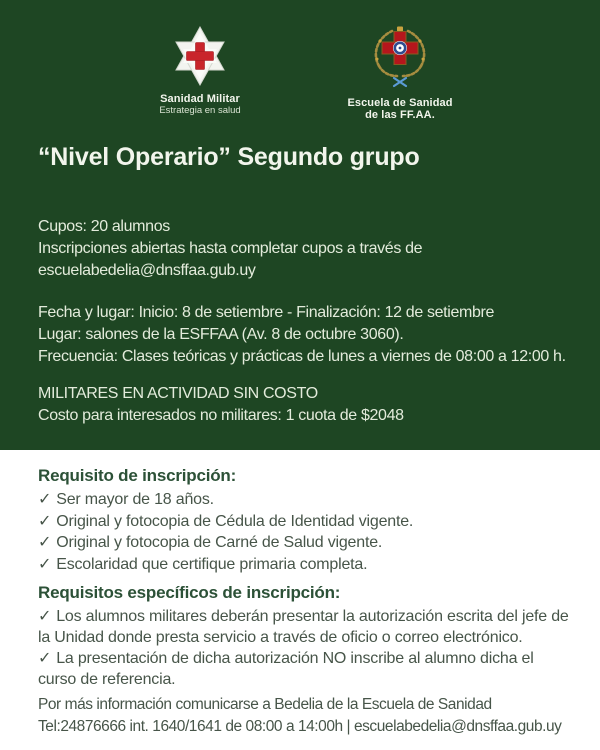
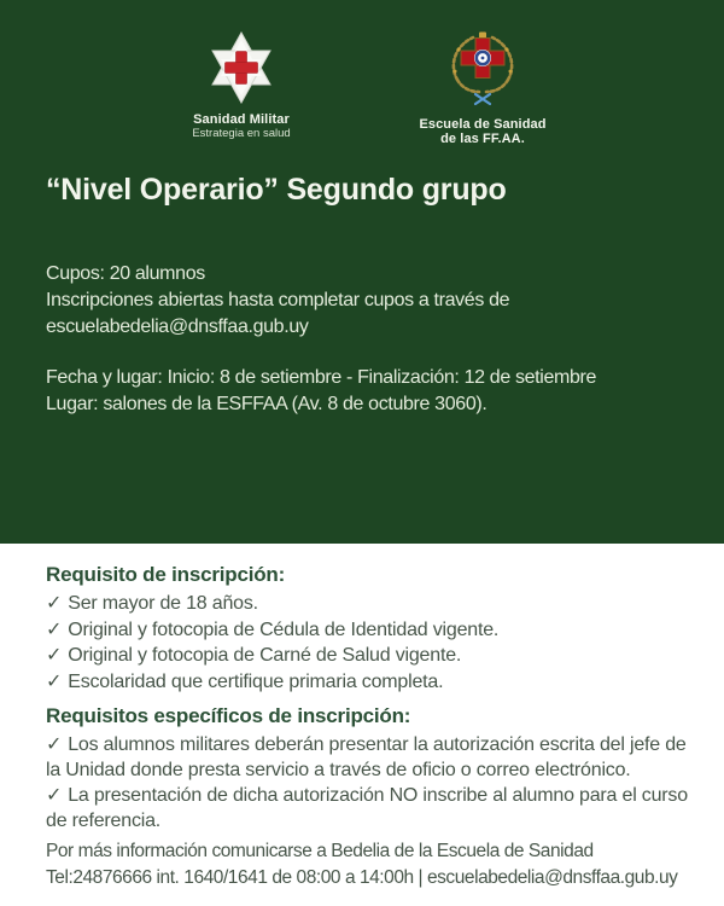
  Sanidad Militar
  Estrategia en salud
  Escuela de Sanidad
  de las FF.AA.
  “Nivel Operario” Segundo grupo
  Cupos: 20 alumnos
  Inscripciones abiertas hasta completar cupos a través de
  escuelabedelia@dnsffaa.gub.uy
  Fecha y lugar: Inicio: 8 de setiembre - Finalización: 12 de setiembre
  Lugar: salones de la ESFFAA (Av. 8 de octubre 3060).
- Frecuencia: Clases teóricas y prácticas de lunes a viernes de 08:00 a 12:00 h.
- MILITARES EN ACTIVIDAD SIN COSTO
- Costo para interesados no militares: 1 cuota de $2048
  Requisito de inscripción:
  ✓ Ser mayor de 18 años.
  ✓ Original y fotocopia de Cédula de Identidad vigente.
  ✓ Original y fotocopia de Carné de Salud vigente.
  ✓ Escolaridad que certifique primaria completa.
  Requisitos específicos de inscripción:
  ✓ Los alumnos militares deberán presentar la autorización escrita del jefe de la Unidad donde presta servicio a través de oficio o correo electrónico.
- ✓ La presentación de dicha autorización NO inscribe al alumno dicha el curso de referencia.
+ ✓ La presentación de dicha autorización NO inscribe al alumno para el curso de referencia.
  Por más información comunicarse a Bedelia de la Escuela de Sanidad
  Tel:24876666 int. 1640/1641 de 08:00 a 14:00h | escuelabedelia@dnsffaa.gub.uy
